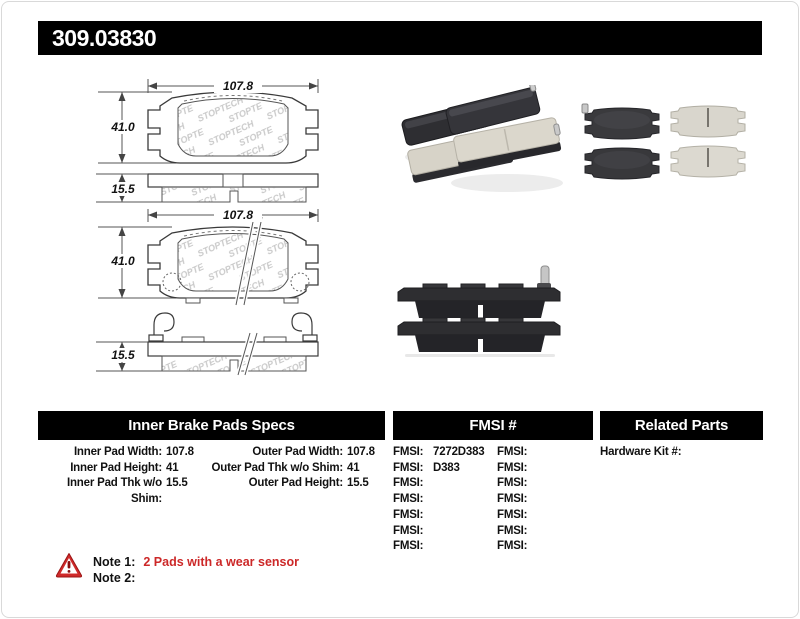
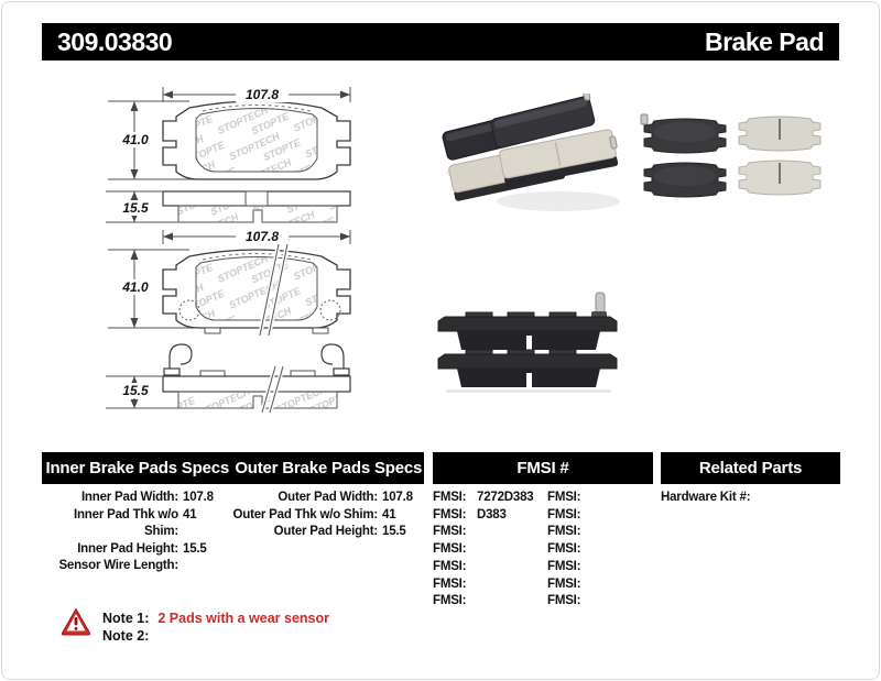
  309.03830
+ Brake Pad
  107.8
  41.0
  15.5
  107.8
  41.0
  15.5
  Inner Brake Pads Specs
+ Outer Brake Pads Specs
  FMSI #
  Related Parts
  Inner Pad Width:
  107.8
- Inner Pad Height:
+ Inner Pad Thk w/o Shim:
  41
- Inner Pad Thk w/o Shim:
+ Inner Pad Height:
  15.5
+ Sensor Wire Length:
  Outer Pad Width:
  107.8
  Outer Pad Thk w/o Shim:
  41
  Outer Pad Height:
  15.5
  FMSI:
  7272D383
  FMSI:
  D383
  FMSI:
  FMSI:
  FMSI:
  FMSI:
  FMSI:
  FMSI:
  FMSI:
  FMSI:
  FMSI:
  FMSI:
  FMSI:
  FMSI:
  Hardware Kit #:
  Note 1:
  2 Pads with a wear sensor
  Note 2:
